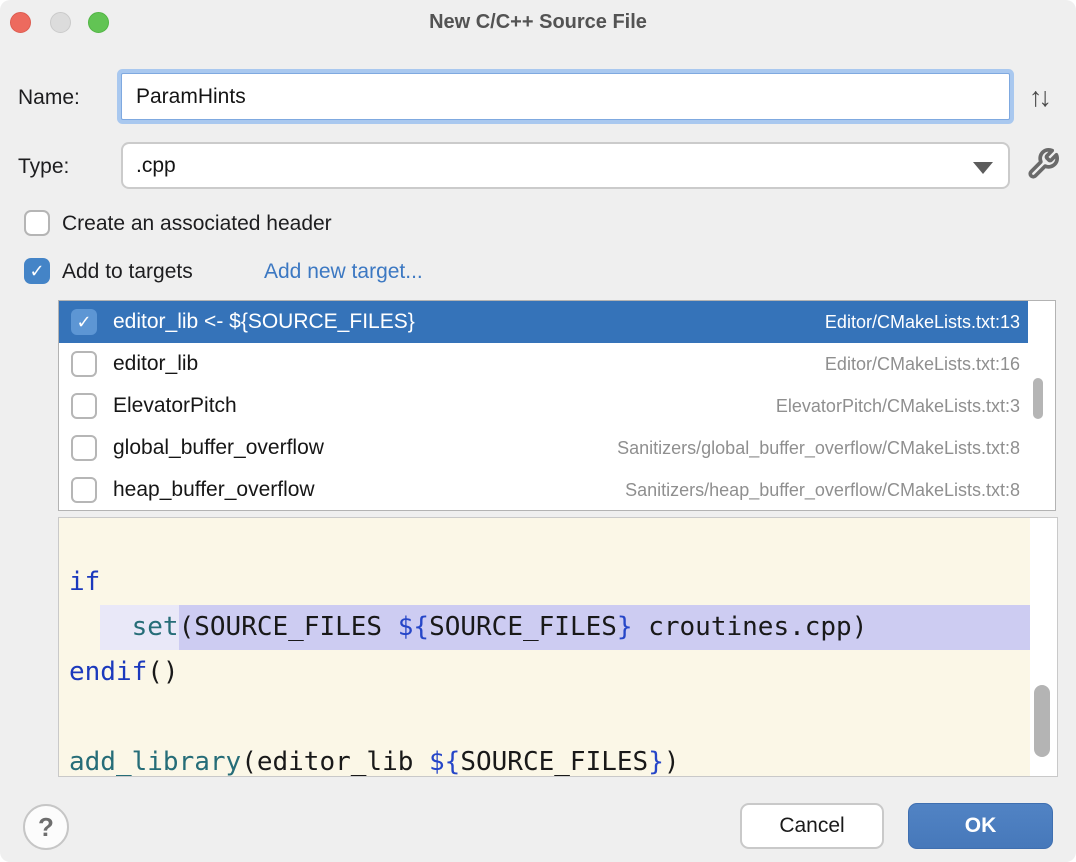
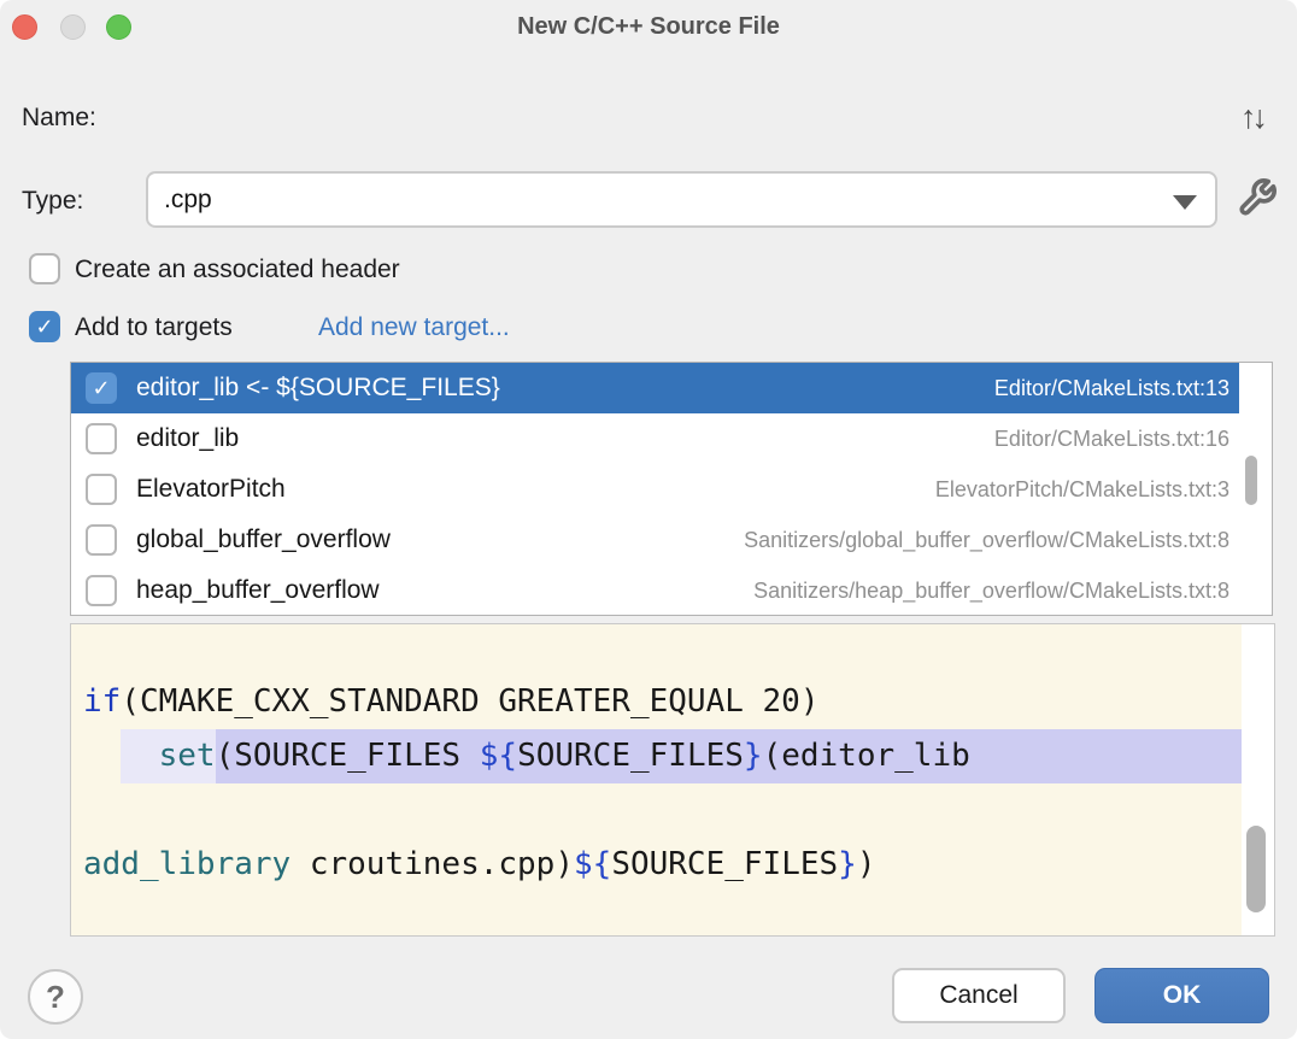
  New C/C++ Source File
  Name:
- ParamHints
  ↑↓
  Type:
  .cpp
  Create an associated header
  ✓
  Add to targets
  Add new target...
  ✓
  editor_lib <- ${SOURCE_FILES}
  Editor/CMakeLists.txt:13
  editor_lib
  Editor/CMakeLists.txt:16
  ElevatorPitch
  ElevatorPitch/CMakeLists.txt:3
  global_buffer_overflow
  Sanitizers/global_buffer_overflow/CMakeLists.txt:8
  heap_buffer_overflow
  Sanitizers/heap_buffer_overflow/CMakeLists.txt:8
  if
+ (CMAKE_CXX_STANDARD GREATER_EQUAL 20)
  set
  (SOURCE_FILES
  ${
  SOURCE_FILES
  }
- croutines.cpp)
+ (editor_lib
- endif
- ()
  add_library
- (editor_lib
+ croutines.cpp)
  ${
  SOURCE_FILES
  }
  )
  ?
  Cancel
  OK
